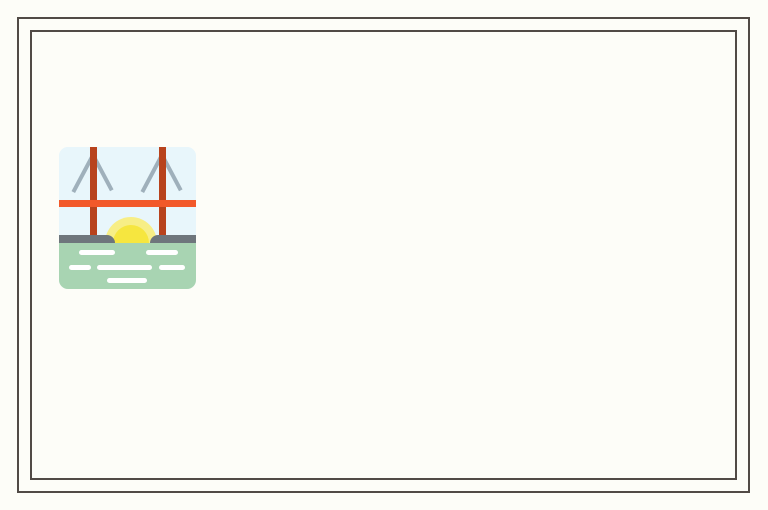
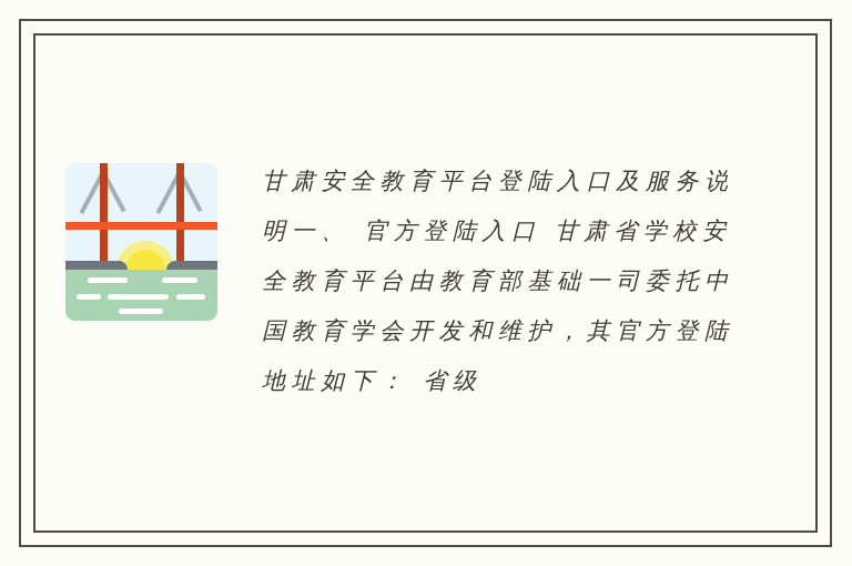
+ 甘肃安全教育平台登陆入口及服务说明一、 官方登陆入口 甘肃省学校安全教育平台由教育部基础一司委托中国教育学会开发和维护，其官方登陆地址如下： 省级
